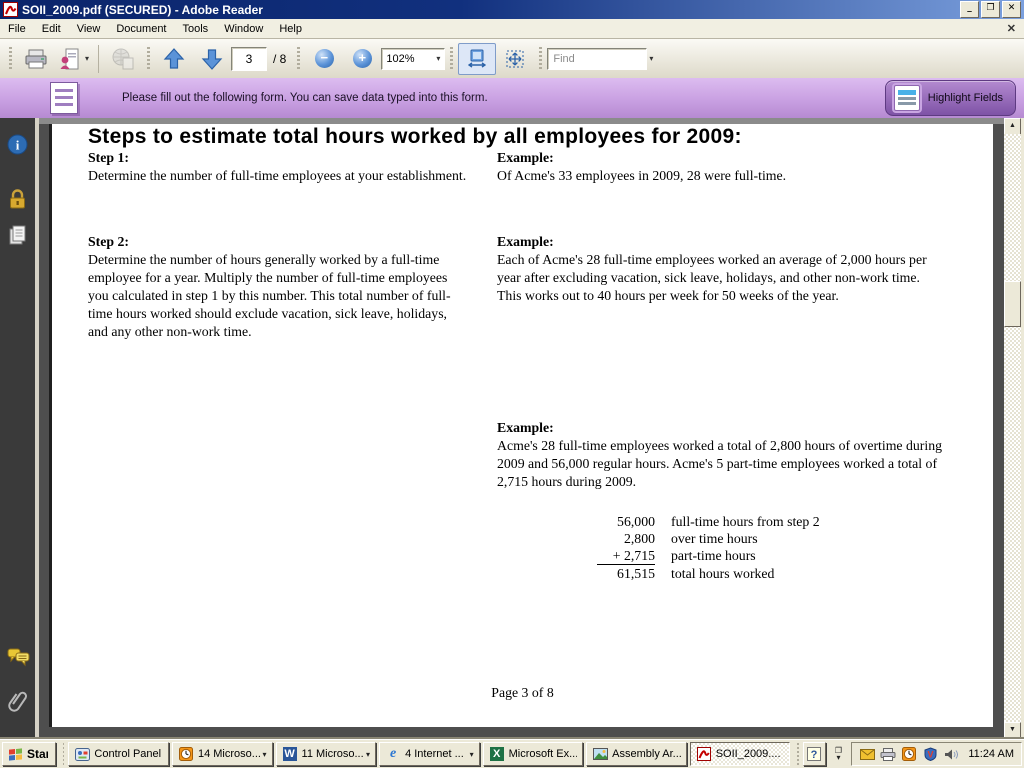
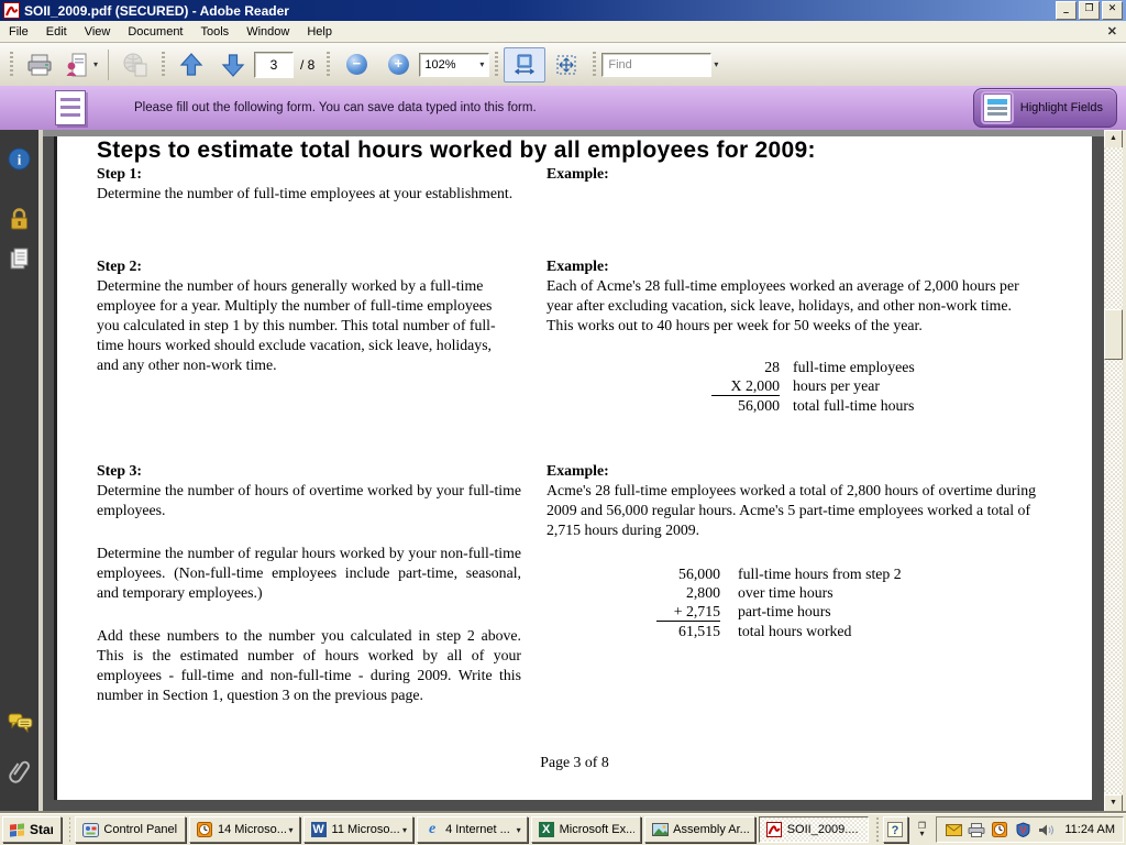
  SOII_2009.pdf (SECURED) - Adobe Reader
  _
  ❐
  ✕
  File
  Edit
  View
  Document
  Tools
  Window
  Help
  ✕
  ▾
  3
  / 8
  −
  +
  102%
  ▾
  Find
  ▾
  Please fill out the following form. You can save data typed into this form.
  Highlight Fields
  i
  Steps to estimate total hours worked by all employees for 2009:
  Step 1:
  Determine the number of full-time employees at your establishment.
  Example:
- Of Acme's 33 employees in 2009, 28 were full-time.
  Step 2:
  Determine the number of hours generally worked by a full-time employee for a year. Multiply the number of full-time employees you calculated in step 1 by this number. This total number of full-time hours worked should exclude vacation, sick leave, holidays, and any other non-work time.
  Example:
  Each of Acme's 28 full-time employees worked an average of 2,000 hours per year after excluding vacation, sick leave, holidays, and other non-work time. This works out to 40 hours per week for 50 weeks of the year.
+ 28	full-time employees
+ X 2,000	hours per year
+ 56,000	total full-time hours
+ Step 3:
+ Determine the number of hours of overtime worked by your full-time employees.
+ Determine the number of regular hours worked by your non-full-time employees. (Non-full-time employees include part-time, seasonal, and temporary employees.)
+ Add these numbers to the number you calculated in step 2 above. This is the estimated number of hours worked by all of your employees - full-time and non-full-time - during 2009. Write this number in Section 1, question 3 on the previous page.
  Example:
  Acme's 28 full-time employees worked a total of 2,800 hours of overtime during 2009 and 56,000 regular hours. Acme's 5 part-time employees worked a total of 2,715 hours during 2009.
  56,000	full-time hours from step 2
  2,800	over time hours
  + 2,715	part-time hours
  61,515	total hours worked
  Page 3 of 8
  Control Panel
  14 Microso...
  ▾
  W
  11 Microso...
  ▾
  e
  4 Internet ...
  ▾
  X
  Microsoft Ex...
  Assembly Ar...
  SOII_2009....
  ?
  ❐
  ▾
  V
  11:24 AM
